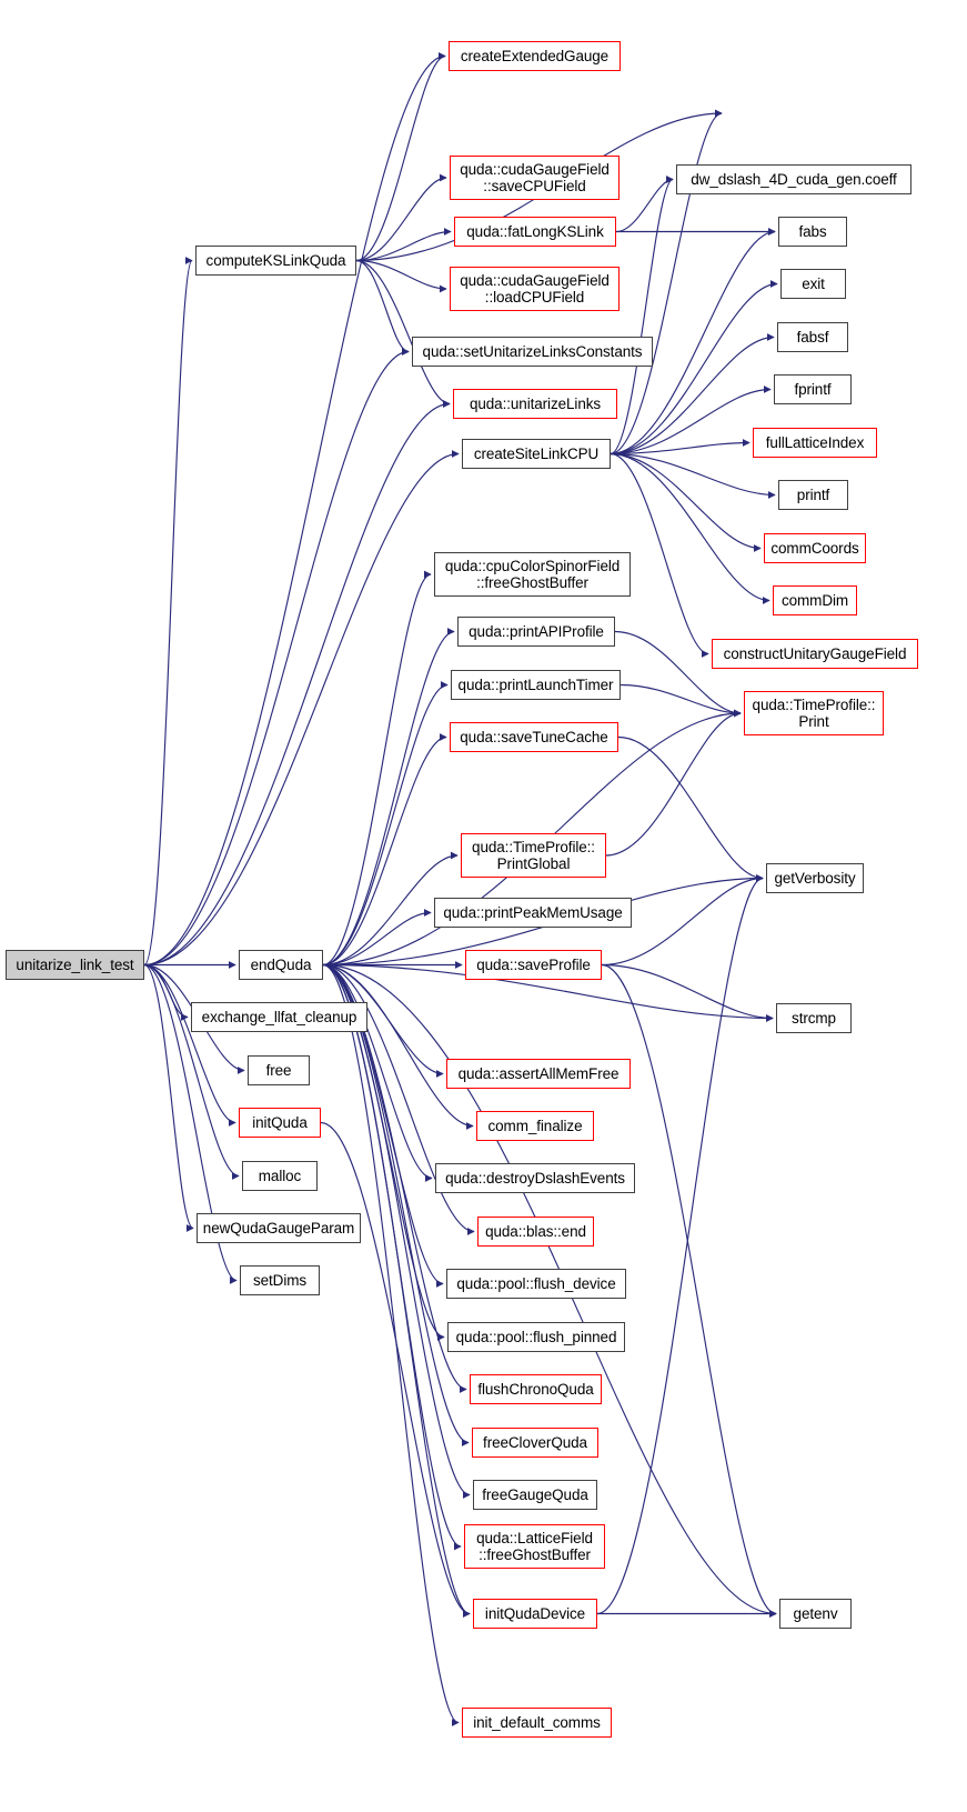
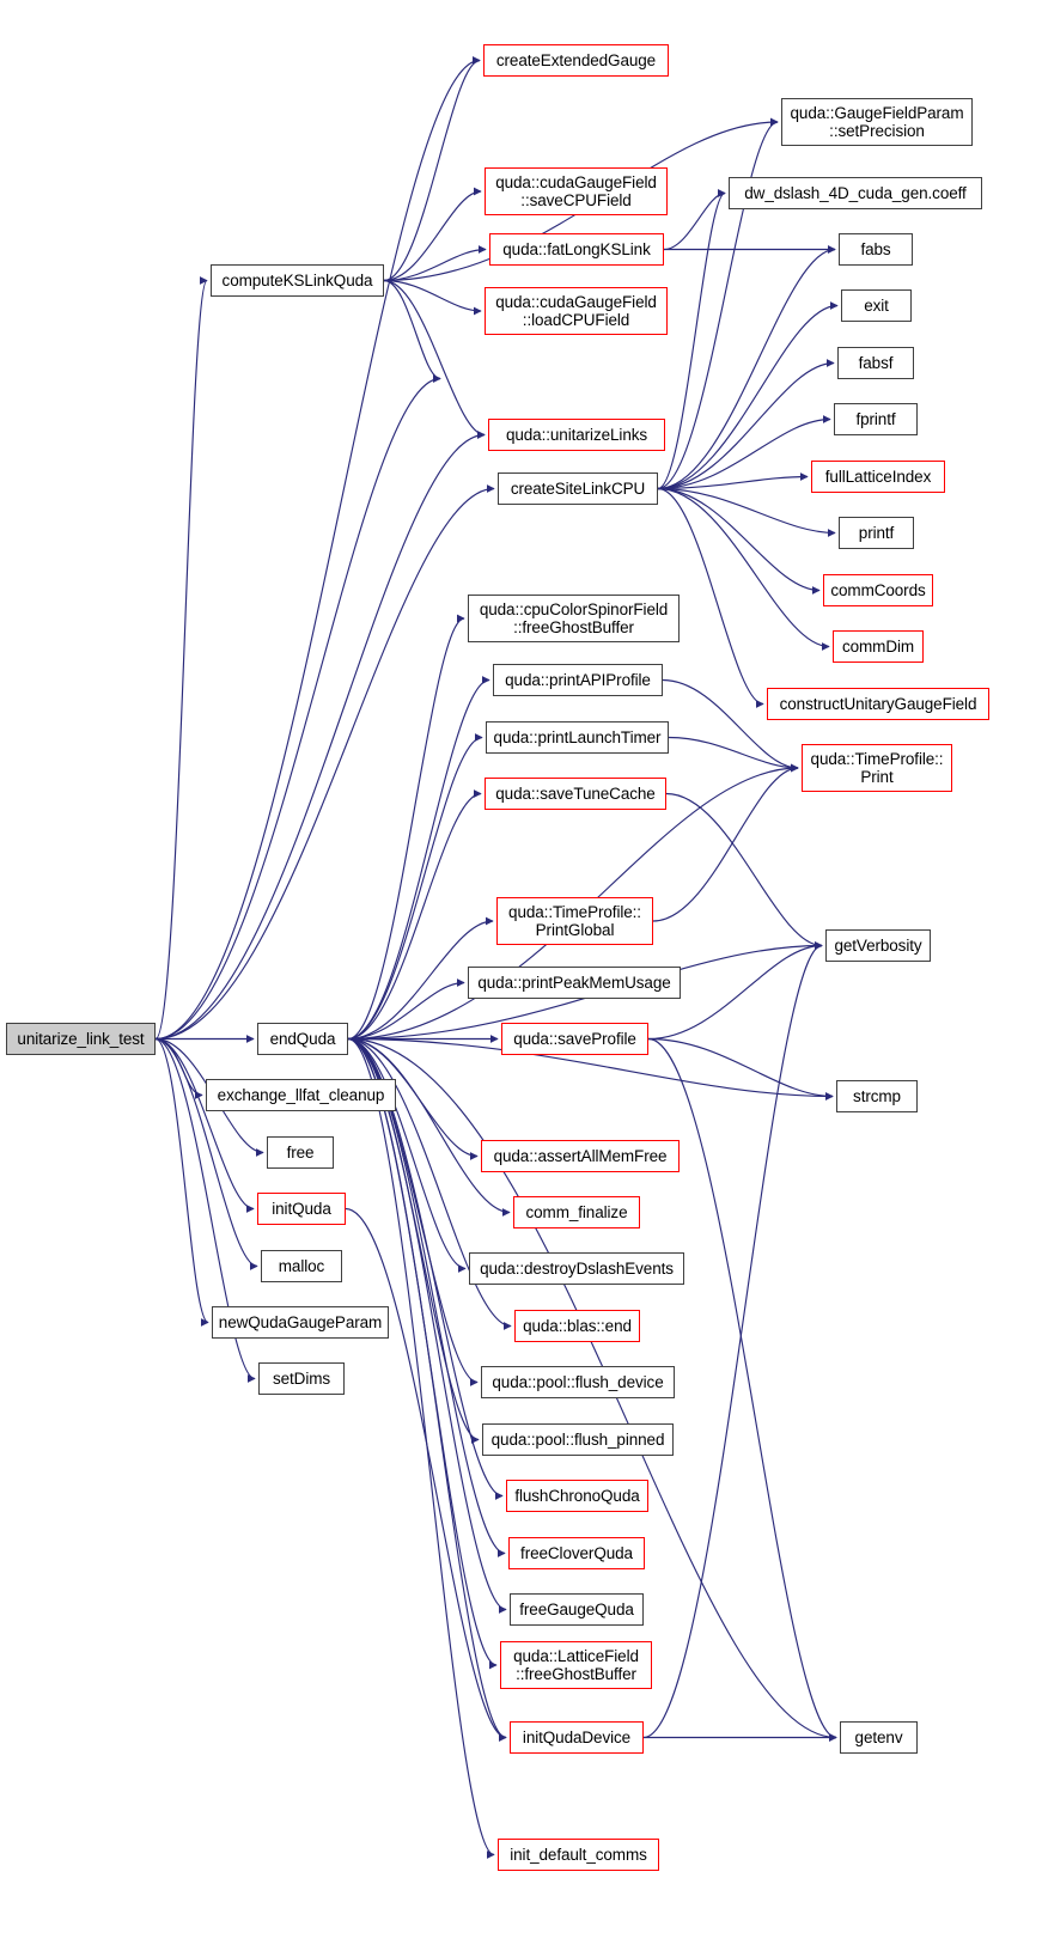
  unitarize_link_test
  computeKSLinkQuda
  createExtendedGauge
+ quda::GaugeFieldParam
+ ::setPrecision
  quda::cudaGaugeField
  ::saveCPUField
  dw_dslash_4D_cuda_gen.coeff
  quda::fatLongKSLink
  fabs
  quda::cudaGaugeField
  ::loadCPUField
  exit
  fabsf
- quda::setUnitarizeLinksConstants
  fprintf
  quda::unitarizeLinks
  fullLatticeIndex
  createSiteLinkCPU
  printf
  commCoords
  quda::cpuColorSpinorField
  ::freeGhostBuffer
  commDim
  quda::printAPIProfile
  constructUnitaryGaugeField
  quda::printLaunchTimer
  quda::TimeProfile::
  Print
  quda::saveTuneCache
  quda::TimeProfile::
  PrintGlobal
  getVerbosity
  quda::printPeakMemUsage
  endQuda
  quda::saveProfile
  exchange_llfat_cleanup
  strcmp
  free
  quda::assertAllMemFree
  initQuda
  comm_finalize
  malloc
  quda::destroyDslashEvents
  newQudaGaugeParam
  quda::blas::end
  setDims
  quda::pool::flush_device
  quda::pool::flush_pinned
  flushChronoQuda
  freeCloverQuda
  freeGaugeQuda
  quda::LatticeField
  ::freeGhostBuffer
  initQudaDevice
  getenv
  init_default_comms
